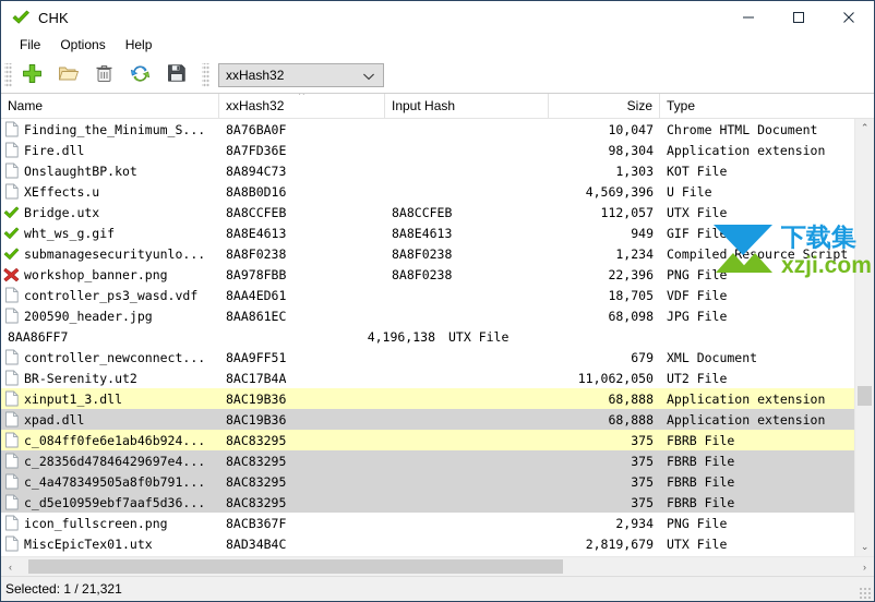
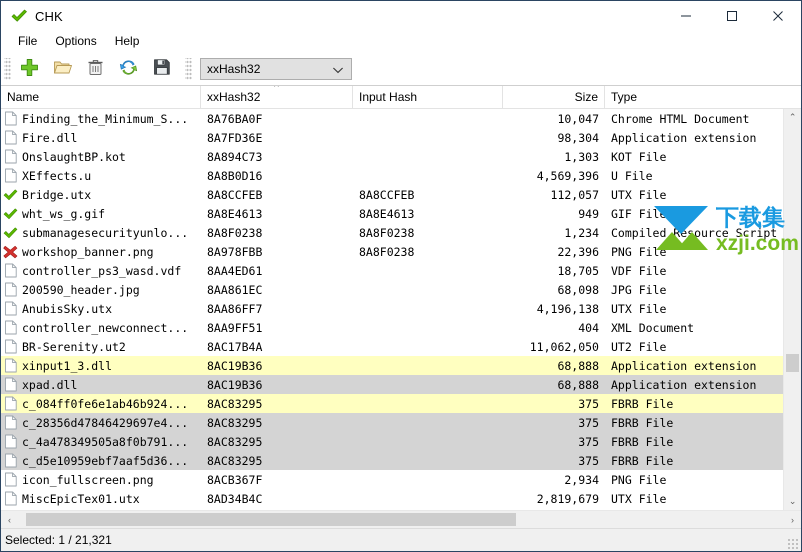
  CHK
  File
  Options
  Help
  xxHash32
  Name
  ^
  xxHash32
  Input Hash
  Size
  Type
  Finding_the_Minimum_S...
  8A76BA0F
  10,047
  Chrome HTML Document
  Fire.dll
  8A7FD36E
  98,304
  Application extension
  OnslaughtBP.kot
  8A894C73
  1,303
  KOT File
  XEffects.u
  8A8B0D16
  4,569,396
  U File
  Bridge.utx
  8A8CCFEB
  8A8CCFEB
  112,057
  UTX File
  wht_ws_g.gif
  8A8E4613
  8A8E4613
  949
  GIF Fil
  submanagesecurityunlo...
  8A8F0238
  8A8F0238
  1,234
  Compiled Resource Script
  workshop_banner.png
  8A978FBB
  8A8F0238
  22,396
  PNG File
  controller_ps3_wasd.vdf
  8AA4ED61
  18,705
  VDF File
  200590_header.jpg
  8AA861EC
  68,098
  JPG File
+ AnubisSky.utx
  8AA86FF7
  4,196,138
  UTX File
  controller_newconnect...
  8AA9FF51
- 679
+ 404
  XML Document
  BR-Serenity.ut2
  8AC17B4A
  11,062,050
  UT2 File
  xinput1_3.dll
  8AC19B36
  68,888
  Application extension
  xpad.dll
  8AC19B36
  68,888
  Application extension
  c_084ff0fe6e1ab46b924...
  8AC83295
  375
  FBRB File
  c_28356d47846429697e4...
  8AC83295
  375
  FBRB File
  c_4a478349505a8f0b791...
  8AC83295
  375
  FBRB File
  c_d5e10959ebf7aaf5d36...
  8AC83295
  375
  FBRB File
  icon_fullscreen.png
  8ACB367F
  2,934
  PNG File
  MiscEpicTex01.utx
  8AD34B4C
  2,819,679
  UTX File
  ⌃
  ⌄
  ‹
  ›
  下载集
  xzji.com
  Selected: 1 / 21,321
